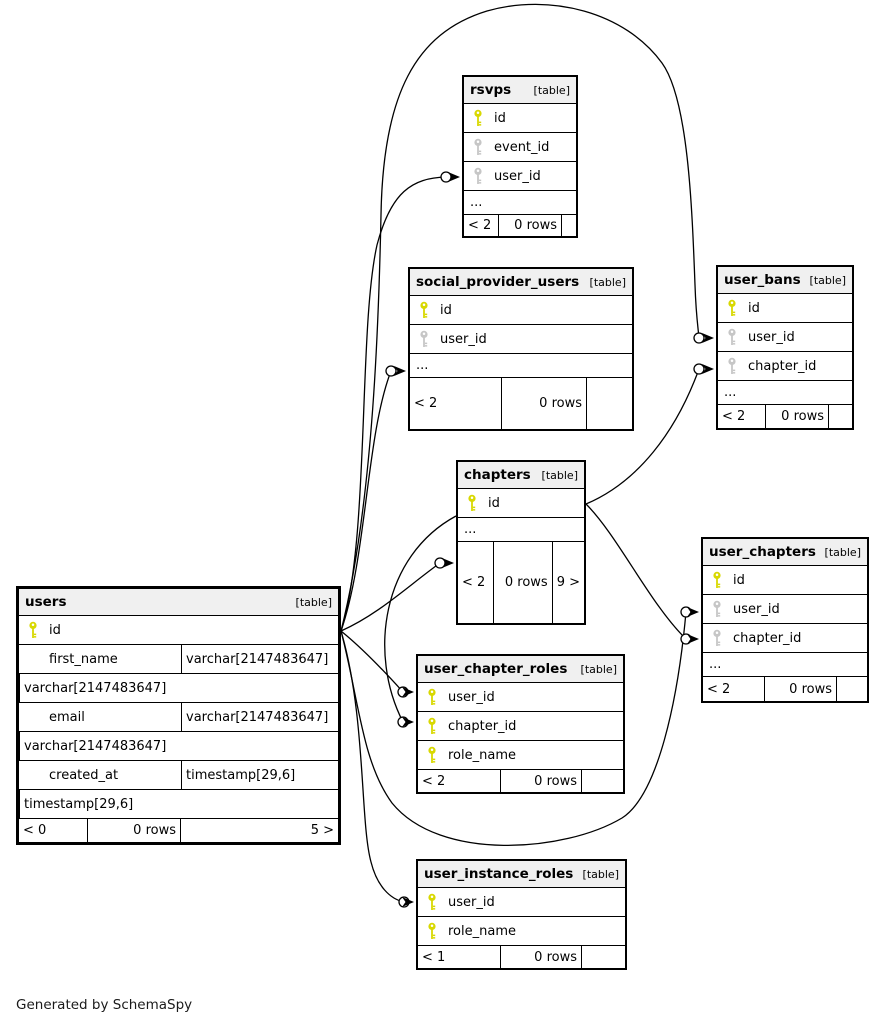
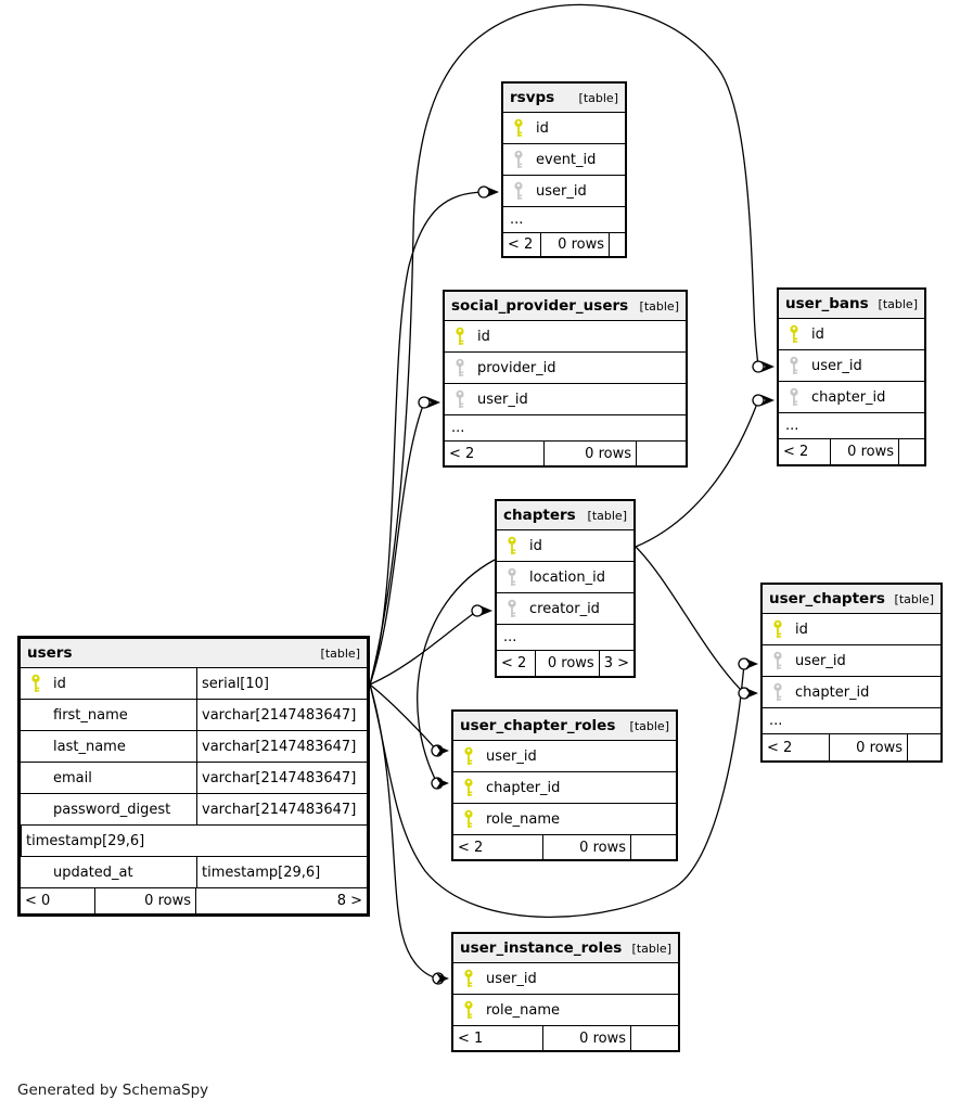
  rsvps
  [table]
  id
  event_id
  user_id
  ...
  < 2
  0 rows
  social_provider_users
  [table]
  id
+ provider_id
  user_id
  ...
  < 2
  0 rows
  user_bans
  [table]
  id
  user_id
  chapter_id
  ...
  < 2
  0 rows
  chapters
  [table]
  id
+ location_id
+ creator_id
  ...
  < 2
  0 rows
- 9 >
+ 3 >
  user_chapters
  [table]
  id
  user_id
  chapter_id
  ...
  < 2
  0 rows
  users
  [table]
  id
+ serial[10]
  first_name
  varchar[2147483647]
+ last_name
  varchar[2147483647]
  email
  varchar[2147483647]
+ password_digest
  varchar[2147483647]
- created_at
  timestamp[29,6]
+ updated_at
  timestamp[29,6]
  < 0
  0 rows
- 5 >
+ 8 >
  user_chapter_roles
  [table]
  user_id
  chapter_id
  role_name
  < 2
  0 rows
  user_instance_roles
  [table]
  user_id
  role_name
  < 1
  0 rows
  Generated by SchemaSpy
